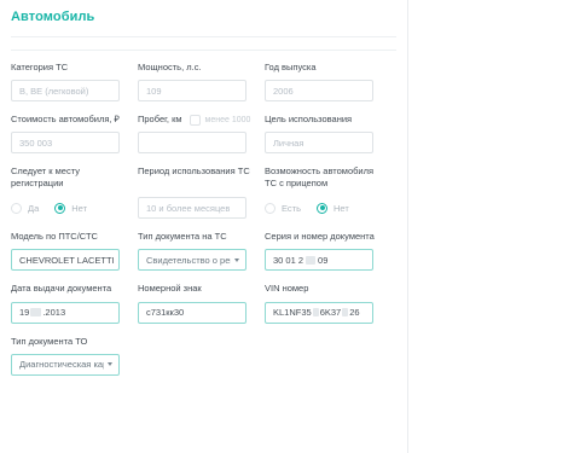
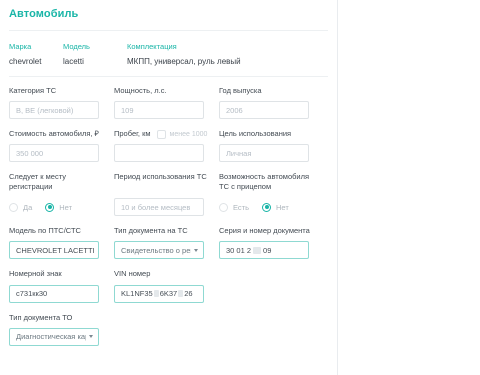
  Автомобиль
+ Марка
+ chevrolet
+ Модель
+ lacetti
+ Комплектация
+ МКПП, универсал, руль левый
  Категория ТС
  B, BE (легковой)
  Мощность, л.с.
  109
  Год выпуска
  2006
  Стоимость автомобиля, ₽
- 350 003
+ 350 000
  Пробег, км
  Цель использования
  Личная
  Следует к месту регистрации
  Да
  Нет
  Период использования ТС
  10 и более месяцев
  Возможность автомобиля ТС с прицепом
  Есть
  Нет
  Модель по ПТС/СТС
  CHEVROLET LACETTI
  Тип документа на ТС
  Свидетельство о ре
  Серия и номер документа
  30 01 2
  09
- Дата выдачи документа
- 19
- .2013
  Номерной знак
  c731кк30
  VIN номер
  KL1NF35
  6K37
  26
  Тип документа ТО
  Диагностическая ка
